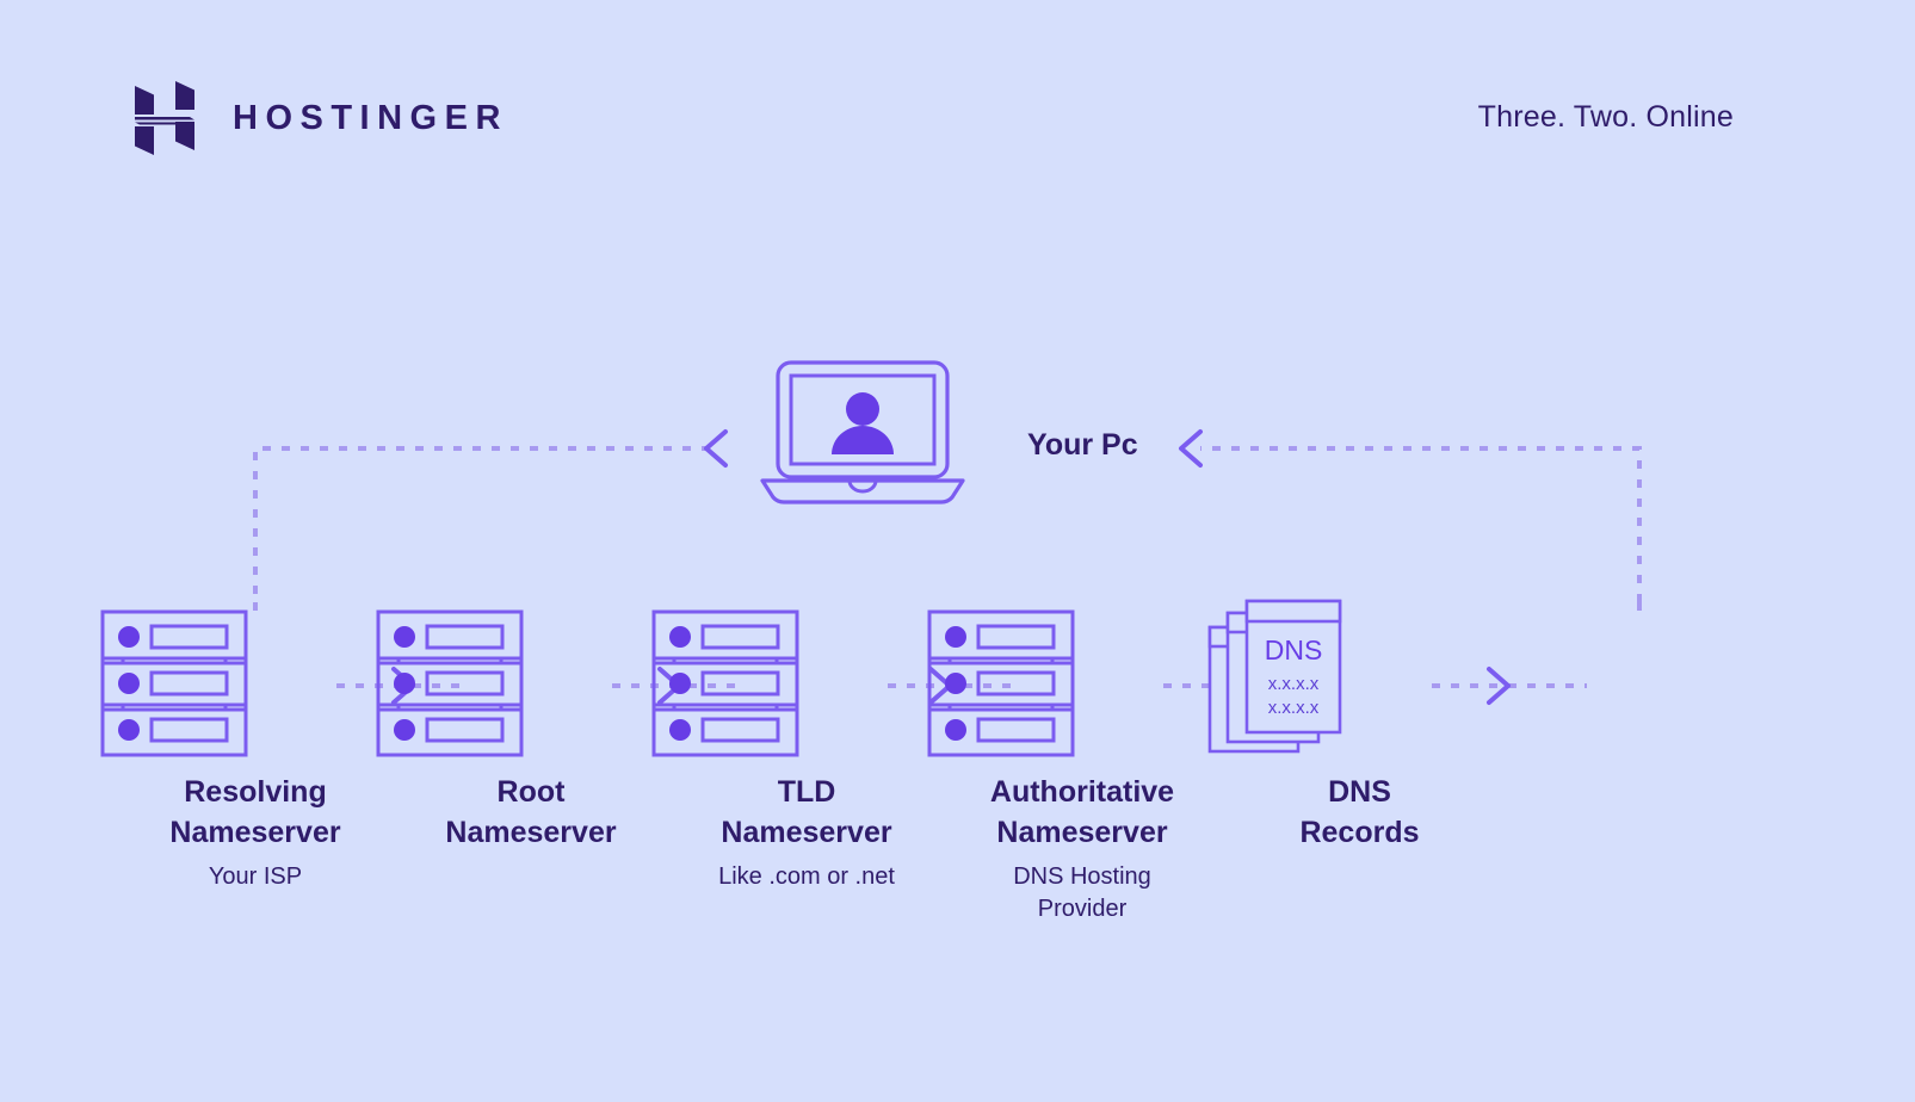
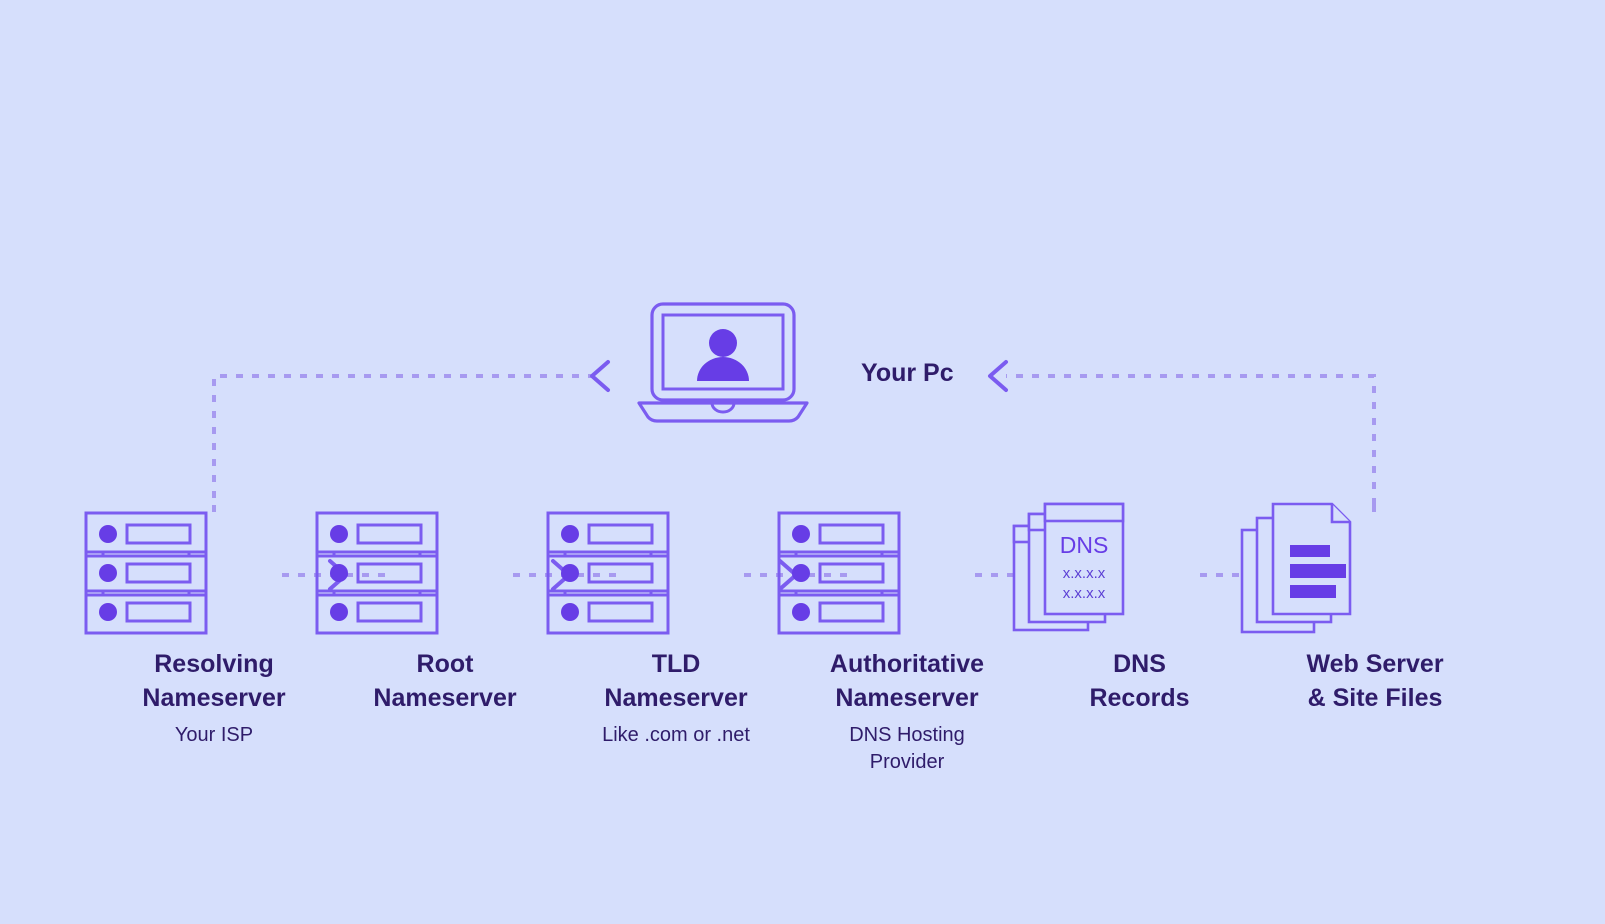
- HOSTINGER
- Three. Two. Online
  Your Pc
  Resolving
  Nameserver
  Your ISP
  Root
  Nameserver
  TLD
  Nameserver
  Like .com or .net
  Authoritative
  Nameserver
  DNS Hosting
  Provider
  DNS
  x.x.x.x
  x.x.x.x
  DNS
  Records
+ Web Server
+ & Site Files
